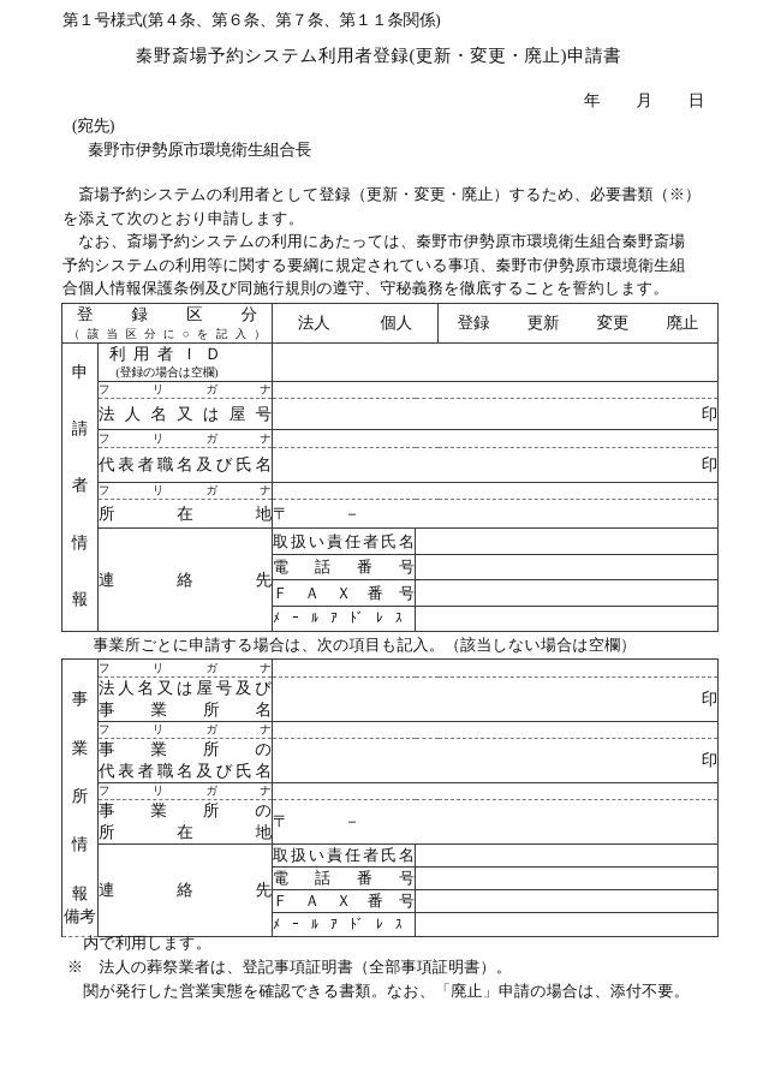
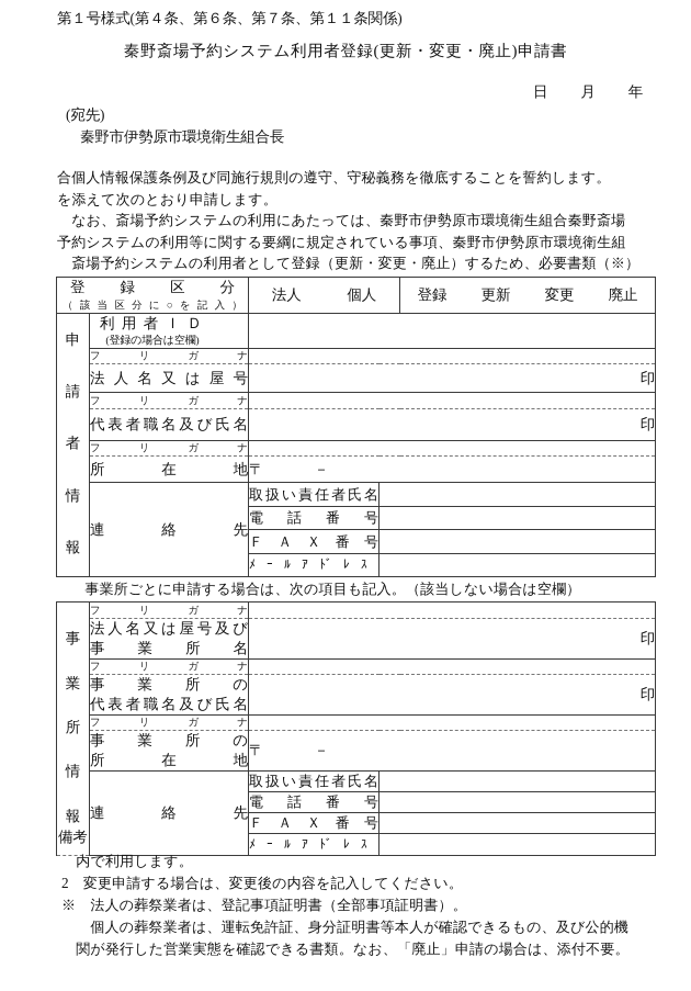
  第１号様式(第４条、第６条、第７条、第１１条関係)
  秦野斎場予約システム利用者登録(更新・変更・廃止)申請書
- 年
+ 日
  月
- 日
+ 年
  (宛先)
  秦野市伊勢原市環境衛生組合長
- 斎場予約システムの利用者として登録（更新・変更・廃止）するため、必要書類（※）
+ 合個人情報保護条例及び同施行規則の遵守、守秘義務を徹底することを誓約します。
  を添えて次のとおり申請します。
  なお、斎場予約システムの利用にあたっては、秦野市伊勢原市環境衛生組合秦野斎場
  予約システムの利用等に関する要綱に規定されている事項、秦野市伊勢原市環境衛生組
- 合個人情報保護条例及び同施行規則の遵守、守秘義務を徹底することを誓約します。
+ 斎場予約システムの利用者として登録（更新・変更・廃止）するため、必要書類（※）
  登録区分 （該当区分に○を記入）	法人 個人	登録 更新 変更 廃止
  申 請 者 情 報	利用者ＩＤ (登録の場合は空欄)
  フリガナ
  法人名又は屋号	印
  フリガナ
  代表者職名及び氏名	印
  フリガナ
  所在地	〒 －
  連絡先	取扱い責任者氏名
  電話番号
  ＦＡＸ番号
  ﾒｰﾙｱﾄﾞﾚｽ
  事業所ごとに申請する場合は、次の項目も記入。（該当しない場合は空欄）
  事 業 所 情 報	フリガナ
  法人名又は屋号及び 事業所名	印
  フリガナ
  事業所の 代表者職名及び氏名	印
  フリガナ
  事業所の 所在地	〒 －
  連絡先	取扱い責任者氏名
  電話番号
  ＦＡＸ番号
  ﾒｰﾙｱﾄﾞﾚｽ
  備考
  内で利用します。
+ 2 変更申請する場合は、変更後の内容を記入してください。
  ※ 法人の葬祭業者は、登記事項証明書（全部事項証明書）。
+ 個人の葬祭業者は、運転免許証、身分証明書等本人が確認できるもの、及び公的機
  関が発行した営業実態を確認できる書類。なお、「廃止」申請の場合は、添付不要。
